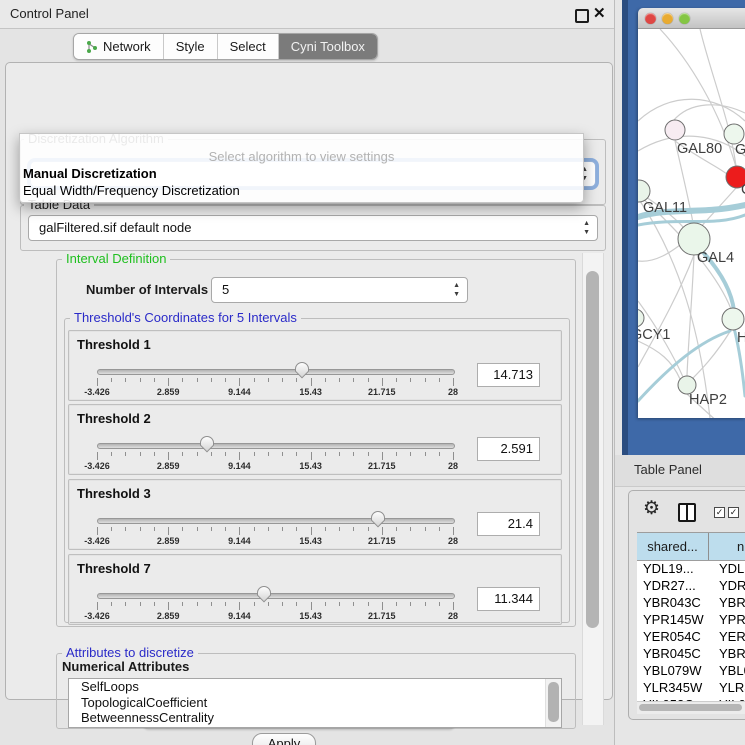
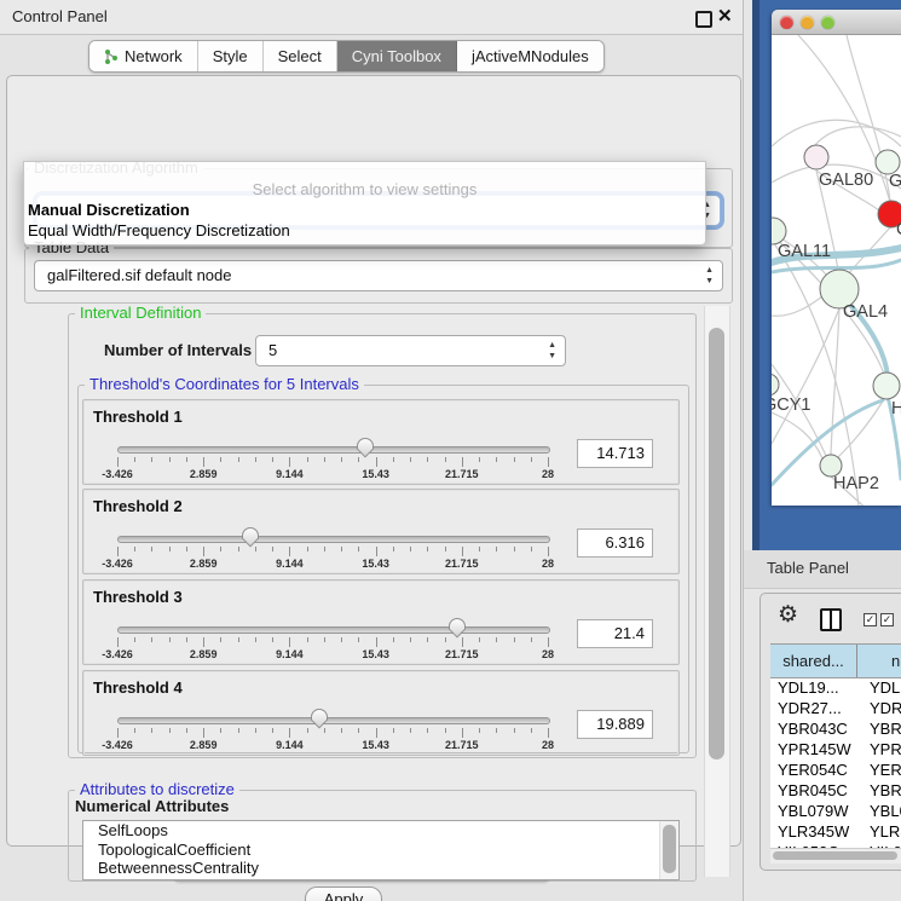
  Control Panel
  ✕
  Network
  Style
  Select
  Cyni Toolbox
+ jActiveMNodules
  Discretization Algorithm
  Table Data
  galFiltered.sif default node
  Select algorithm to view settings
  Manual Discretization
  Equal Width/Frequency Discretization
  Interval Definition
  Number of Intervals
  5
  Threshold's Coordinates for 5 Intervals
  Threshold 1
  -3.426
  2.859
  9.144
  15.43
  21.715
  28
  14.713
  Threshold 2
  -3.426
  2.859
  9.144
  15.43
  21.715
  28
- 2.591
+ 6.316
  Threshold 3
  -3.426
  2.859
  9.144
  15.43
  21.715
  28
  21.4
- Threshold 7
+ Threshold 4
  -3.426
  2.859
  9.144
  15.43
  21.715
  28
- 11.344
+ 19.889
  Attributes to discretize
  Numerical Attributes
  SelfLoops
  TopologicalCoefficient
  BetweennessCentrality
  Apply
  GAL80
  GAL11
  GAL4
  CY1
  H
  HAP2
  Table Panel
  ⚙
  ✓
  ✓
  shared...
  n
  YDL19...
  YDL
  YDR27...
  YDR
  YBR043C
  YBR
  YPR145W
  YPR
  YER054C
  YER
  YBR045C
  YBR
  YBL079W
  YBL
  YLR345W
  YLR
